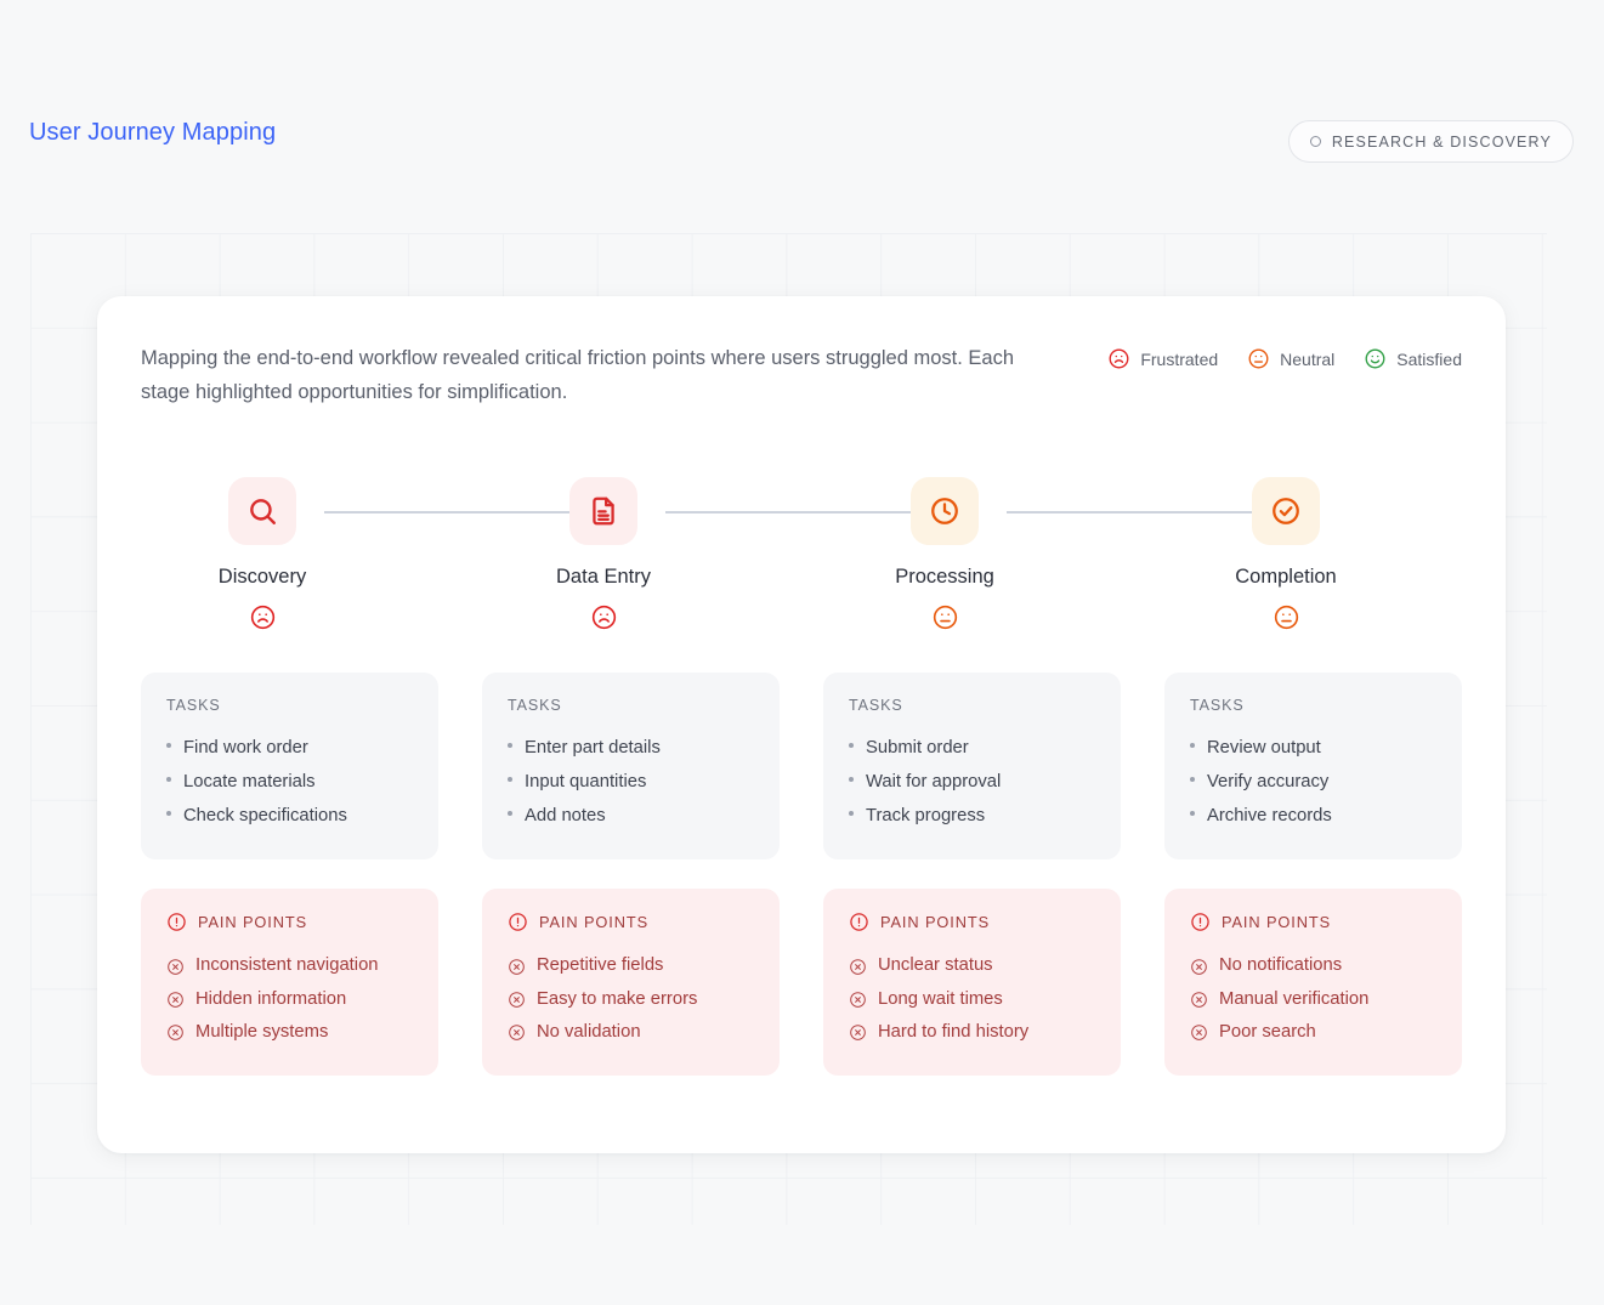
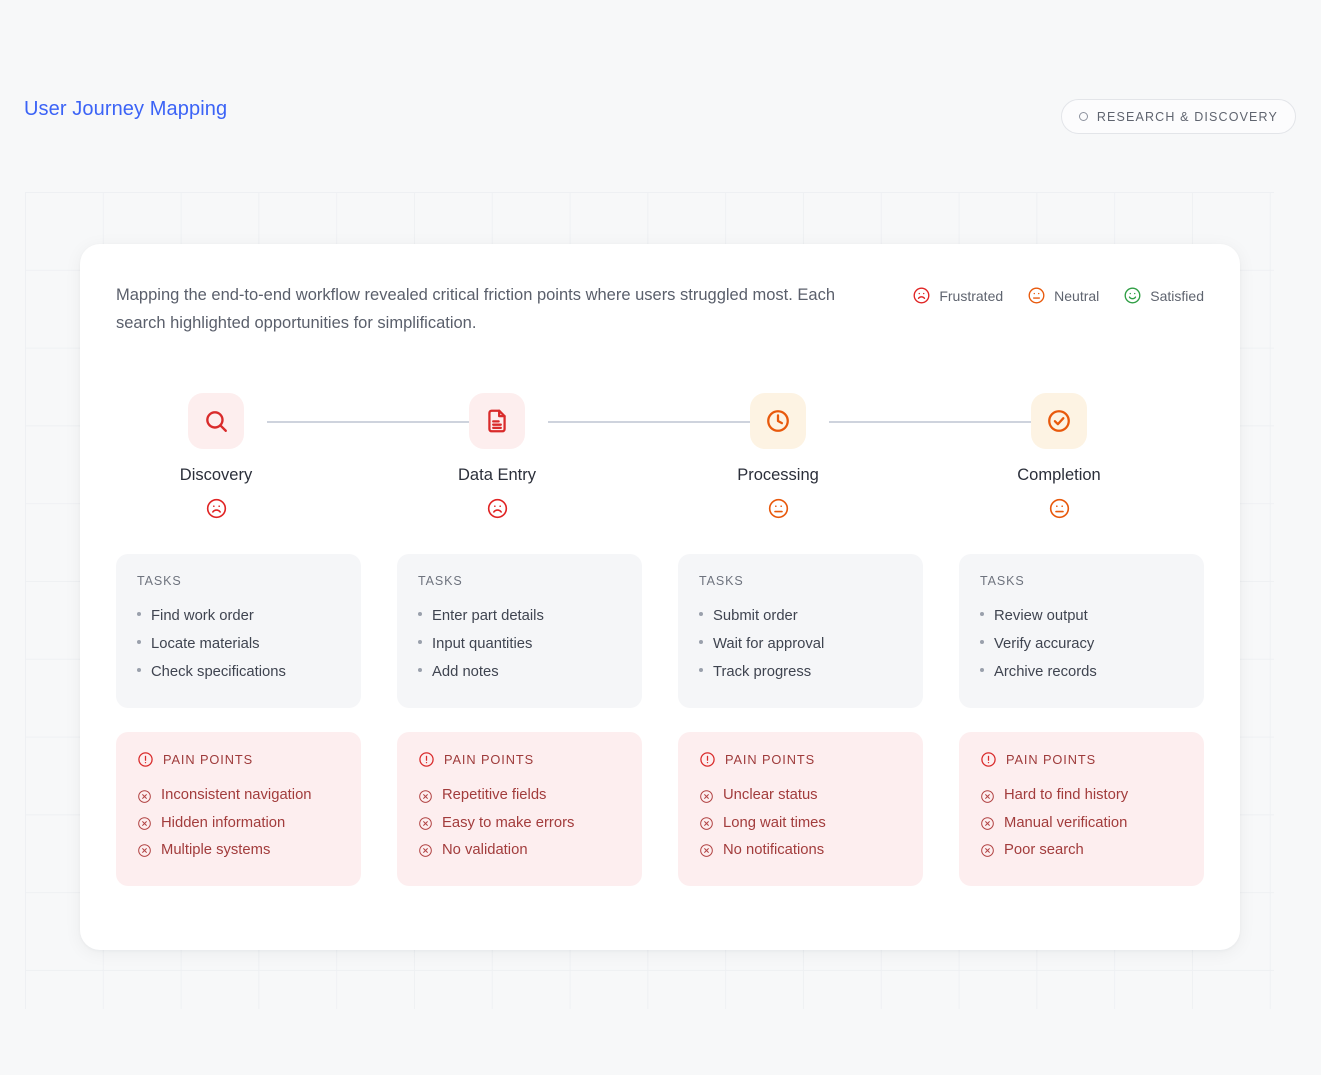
  User Journey Mapping
  RESEARCH & DISCOVERY
- Mapping the end-to-end workflow revealed critical friction points where users struggled most. Each stage highlighted opportunities for simplification.
+ Mapping the end-to-end workflow revealed critical friction points where users struggled most. Each search highlighted opportunities for simplification.
  Frustrated
  Neutral
  Satisfied
  Discovery
  Data Entry
  Processing
  Completion
  TASKS
  Find work order
  Locate materials
  Check specifications
  PAIN POINTS
  Inconsistent navigation
  Hidden information
  Multiple systems
  TASKS
  Enter part details
  Input quantities
  Add notes
  PAIN POINTS
  Repetitive fields
  Easy to make errors
  No validation
  TASKS
  Submit order
  Wait for approval
  Track progress
  PAIN POINTS
  Unclear status
  Long wait times
- Hard to find history
+ No notifications
  TASKS
  Review output
  Verify accuracy
  Archive records
  PAIN POINTS
- No notifications
+ Hard to find history
  Manual verification
  Poor search
